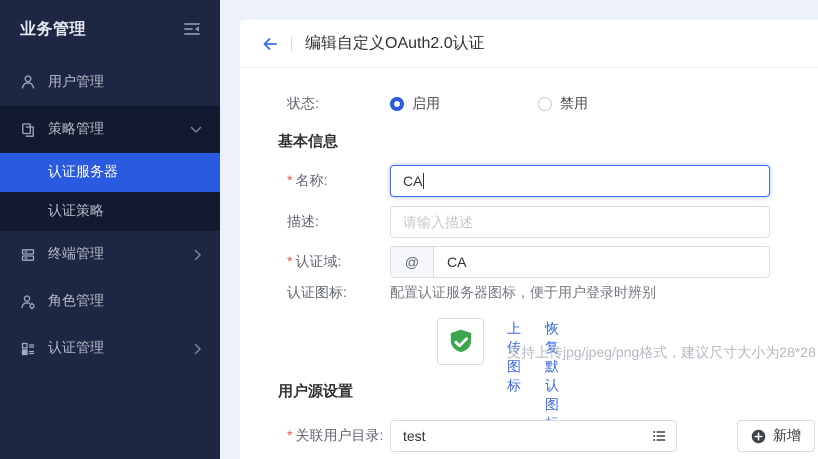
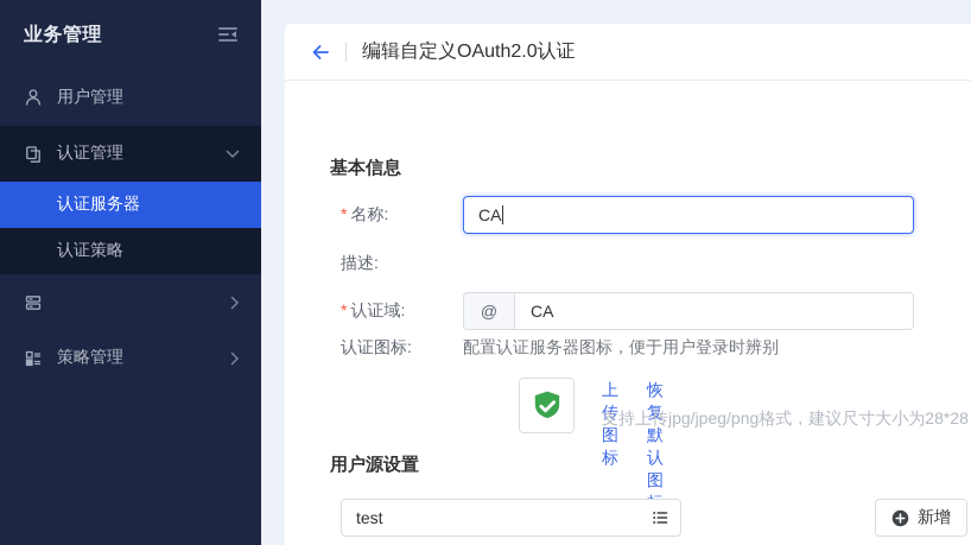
  业务管理
  用户管理
- 策略管理
+ 认证管理
  认证服务器
  认证策略
- 终端管理
- 角色管理
- 认证管理
+ 策略管理
  编辑自定义OAuth2.0认证
- 状态:
- 启用
- 禁用
  基本信息
  * 名称:
  CA
  描述:
- 请输入描述
  * 认证域:
  @
  CA
  认证图标:
  配置认证服务器图标，便于用户登录时辨别
  上传图标
  恢复默认图
  支持上传jpg/jpeg/png格式，建议尺寸大小为28*28
  用户源设置
- * 关联用户目录:
  test
  新增
